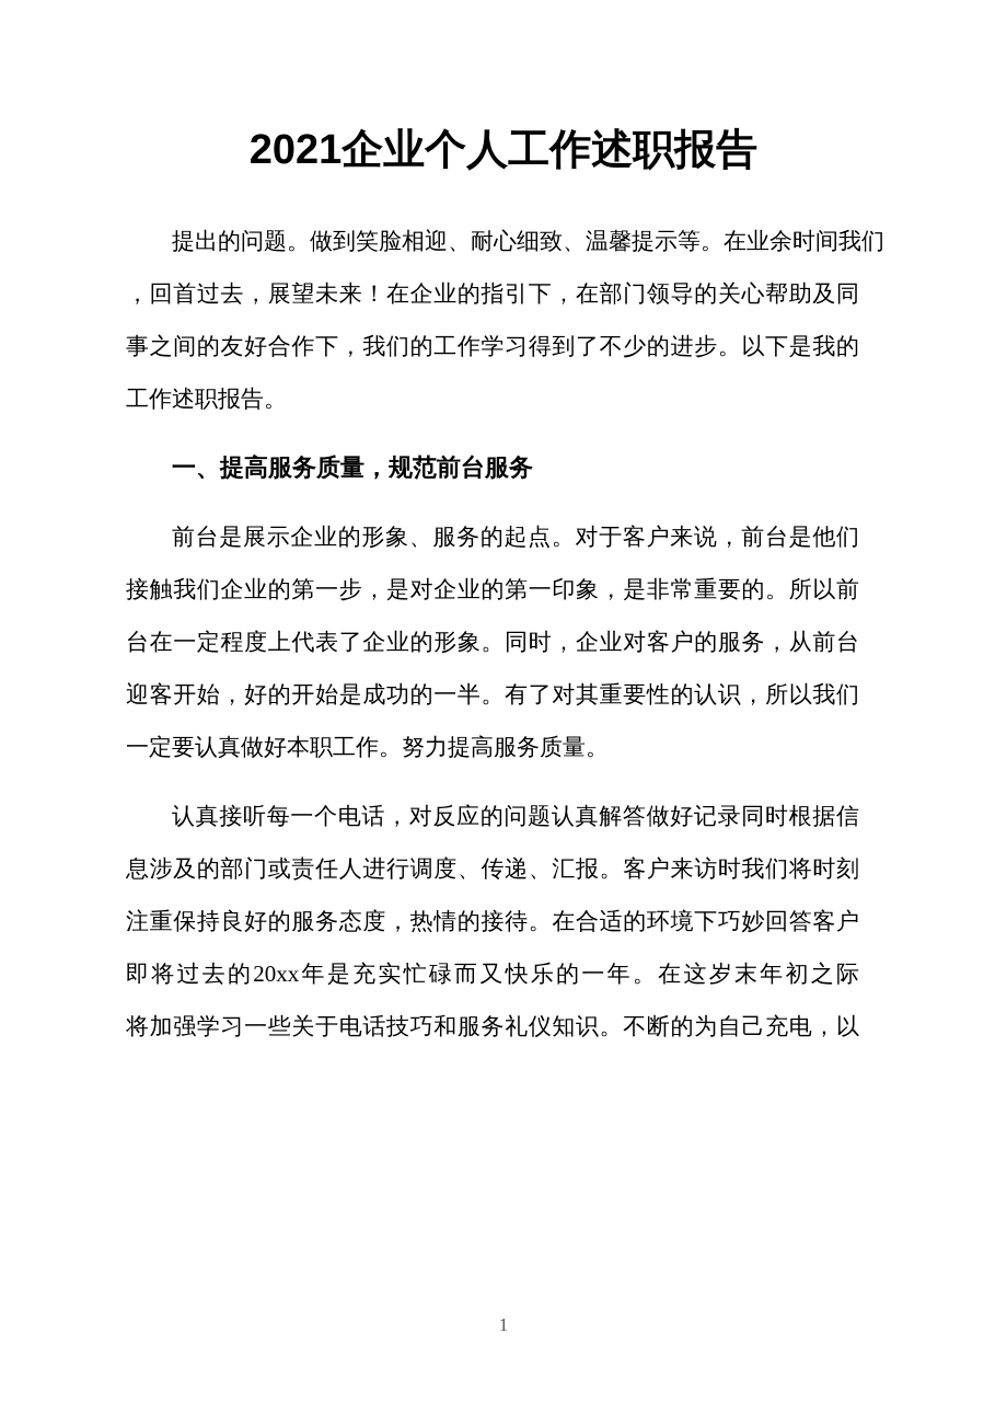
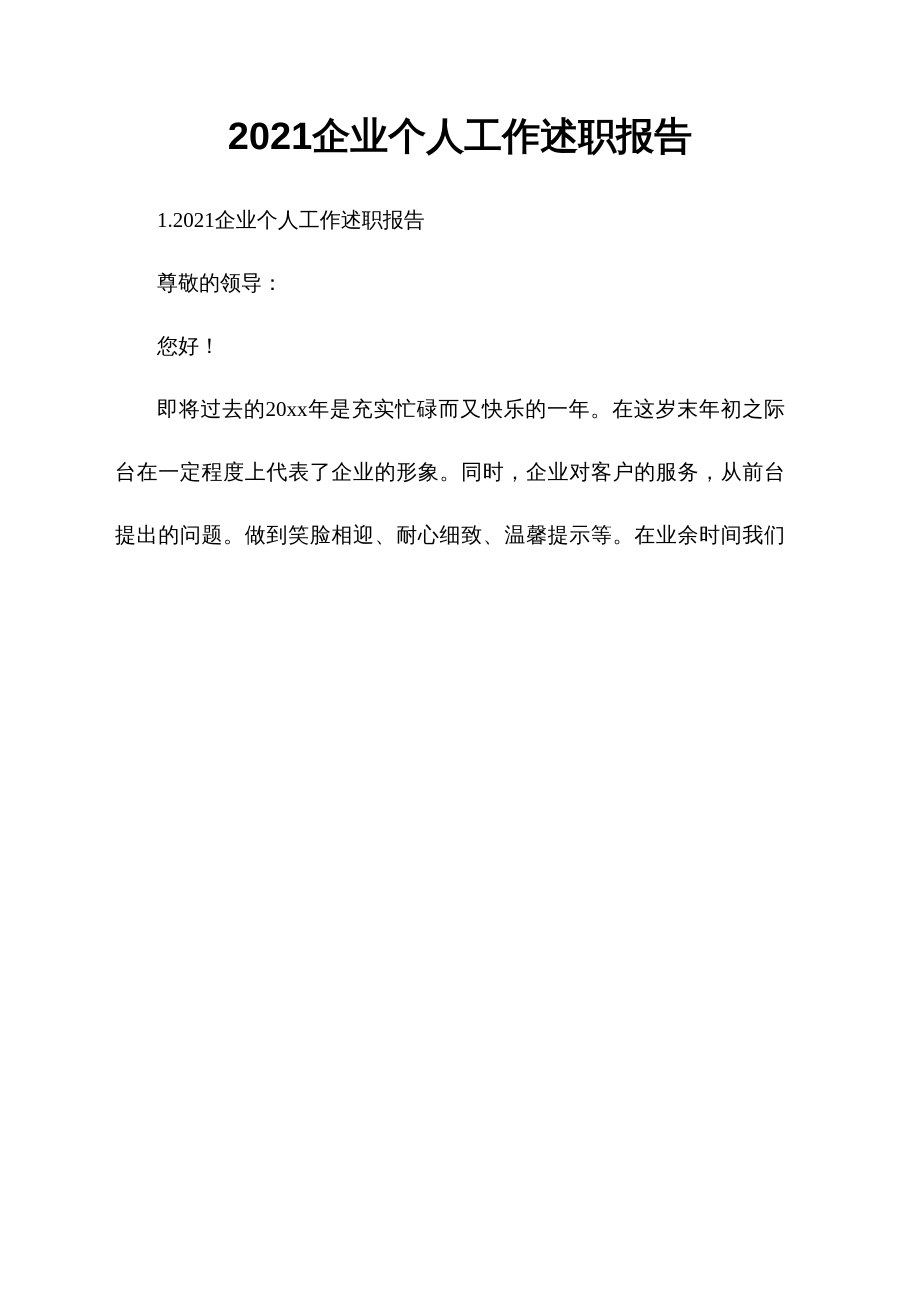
  2021企业个人工作述职报告
+ 1.2021企业个人工作述职报告
+ 尊敬的领导：
+ 您好！
- 提出的问题。做到笑脸相迎、耐心细致、温馨提示等。在业余时间我们
+ 即将过去的20xx年是充实忙碌而又快乐的一年。在这岁末年初之际
- ，回首过去，展望未来！在企业的指引下，在部门领导的关心帮助及同
- 事之间的友好合作下，我们的工作学习得到了不少的进步。以下是我的
- 工作述职报告。
- 一、提高服务质量，规范前台服务
- 前台是展示企业的形象、服务的起点。对于客户来说，前台是他们
- 接触我们企业的第一步，是对企业的第一印象，是非常重要的。所以前
  台在一定程度上代表了企业的形象。同时，企业对客户的服务，从前台
- 迎客开始，好的开始是成功的一半。有了对其重要性的认识，所以我们
- 一定要认真做好本职工作。努力提高服务质量。
- 认真接听每一个电话，对反应的问题认真解答做好记录同时根据信
- 息涉及的部门或责任人进行调度、传递、汇报。客户来访时我们将时刻
- 注重保持良好的服务态度，热情的接待。在合适的环境下巧妙回答客户
- 即将过去的20xx年是充实忙碌而又快乐的一年。在这岁末年初之际
+ 提出的问题。做到笑脸相迎、耐心细致、温馨提示等。在业余时间我们
- 将加强学习一些关于电话技巧和服务礼仪知识。不断的为自己充电，以
- 1
